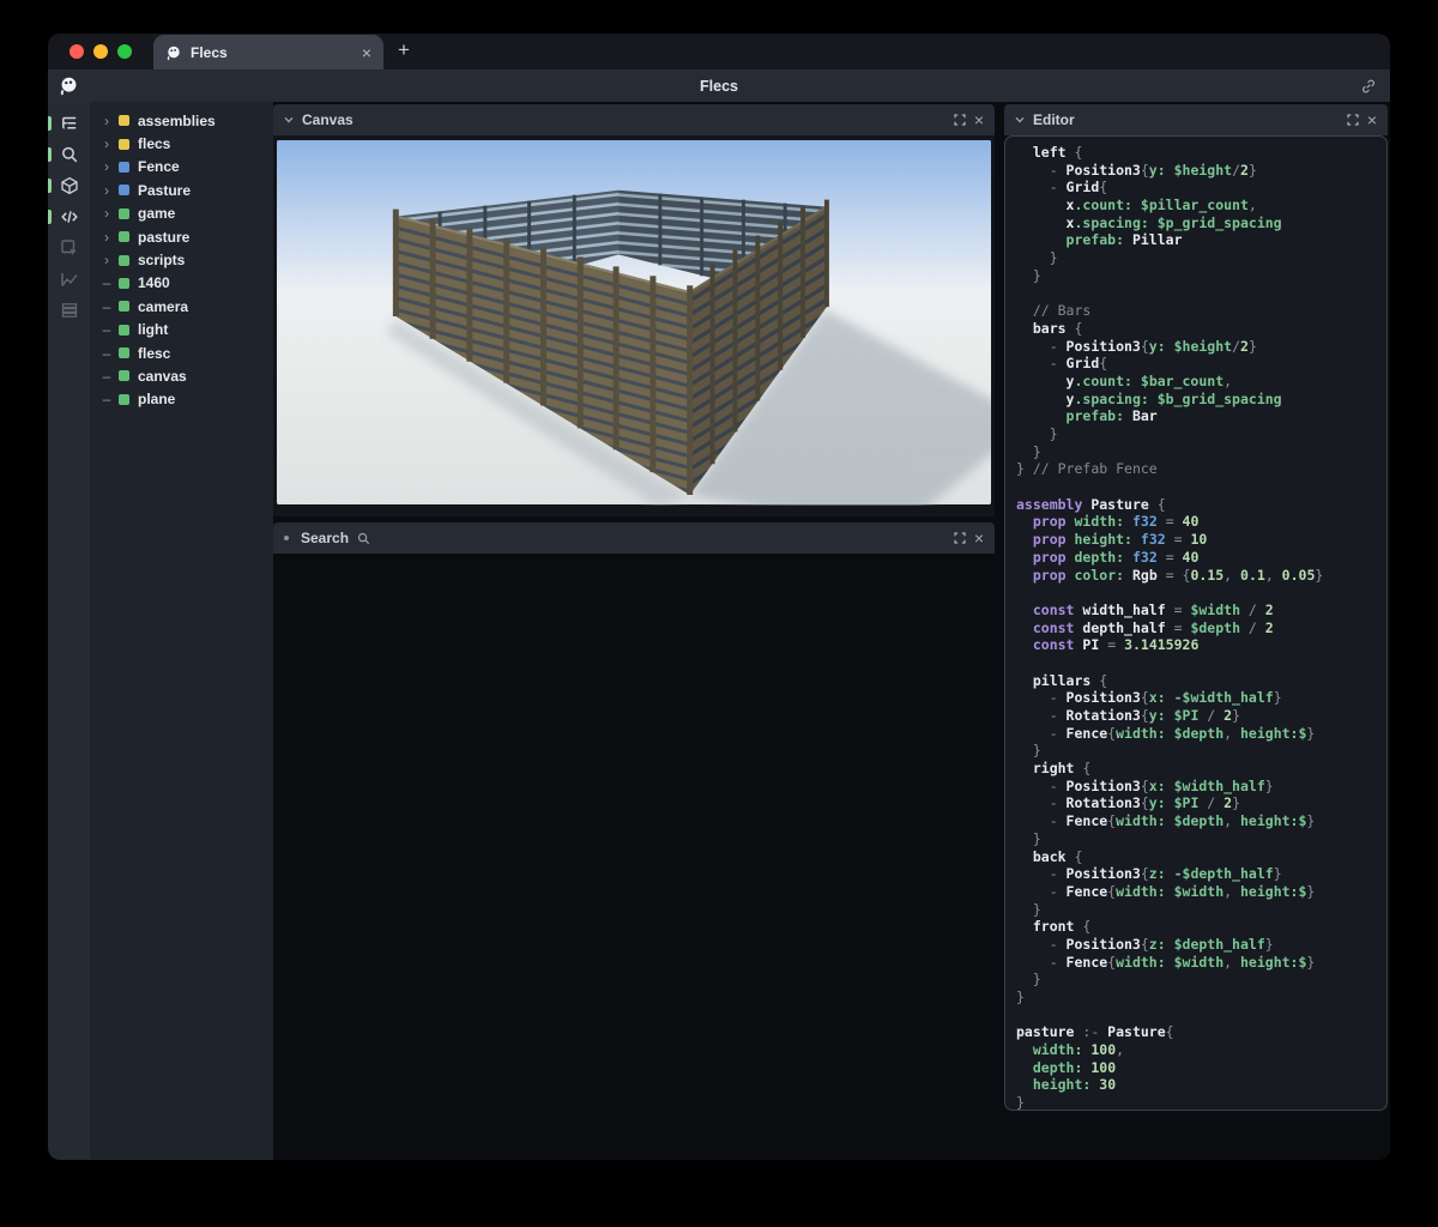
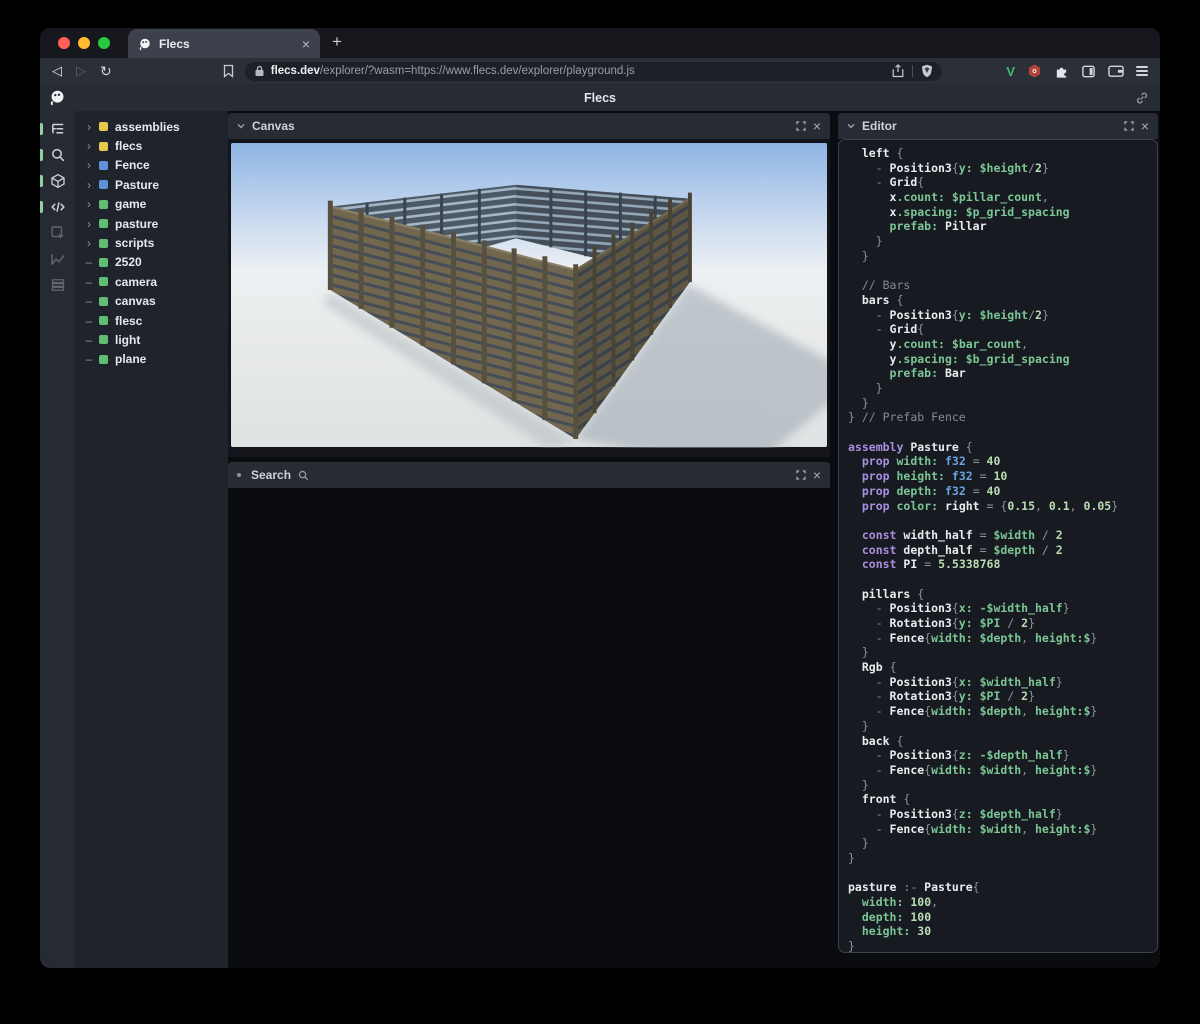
  Flecs
  ×
  +
+ ◁
+ ▷
+ ↻
+ flecs.dev
+ /explorer/?wasm=https://www.flecs.dev/explorer/playground.js
+ V
  Flecs
  ›
  assemblies
  ›
  flecs
  ›
  Fence
  ›
  Pasture
  ›
  game
  ›
  pasture
  ›
  scripts
  –
- 1460
+ 2520
  –
  camera
  –
- light
+ canvas
  –
  flesc
  –
- canvas
+ light
  –
  plane
  Canvas
  ×
  Search
  ×
  Editor
  ×
  left {
  - Position3{y: $height/2}
  - Grid{
  x.count: $pillar_count,
  x.spacing: $p_grid_spacing
  prefab: Pillar
  }
  }
  // Bars
  bars {
  - Position3{y: $height/2}
  - Grid{
  y.count: $bar_count,
  y.spacing: $b_grid_spacing
  prefab: Bar
  }
  }
  } // Prefab Fence
  assembly Pasture {
  prop width: f32 = 40
  prop height: f32 = 10
  prop depth: f32 = 40
- prop color: Rgb = {0.15, 0.1, 0.05}
+ prop color: right = {0.15, 0.1, 0.05}
  const width_half = $width / 2
  const depth_half = $depth / 2
- const PI = 3.1415926
+ const PI = 5.5338768
  pillars {
  - Position3{x: -$width_half}
  - Rotation3{y: $PI / 2}
  - Fence{width: $depth, height:$}
  }
- right {
+ Rgb {
  - Position3{x: $width_half}
  - Rotation3{y: $PI / 2}
  - Fence{width: $depth, height:$}
  }
  back {
  - Position3{z: -$depth_half}
  - Fence{width: $width, height:$}
  }
  front {
  - Position3{z: $depth_half}
  - Fence{width: $width, height:$}
  }
  }
  pasture :- Pasture{
  width: 100,
  depth: 100
  height: 30
  }
